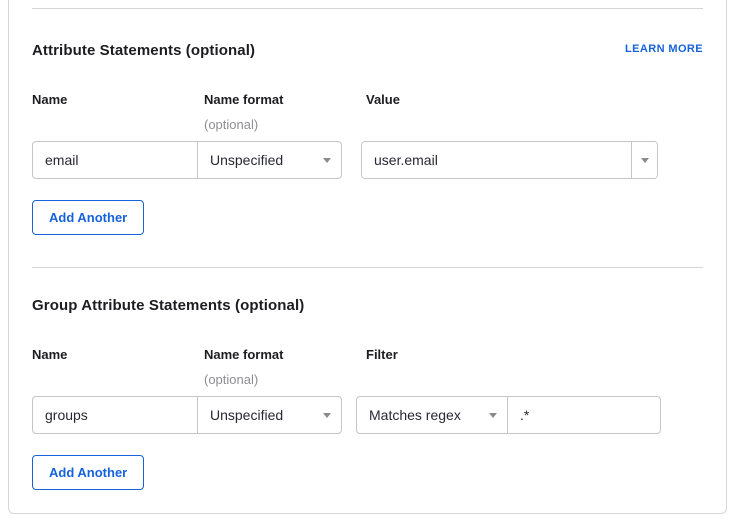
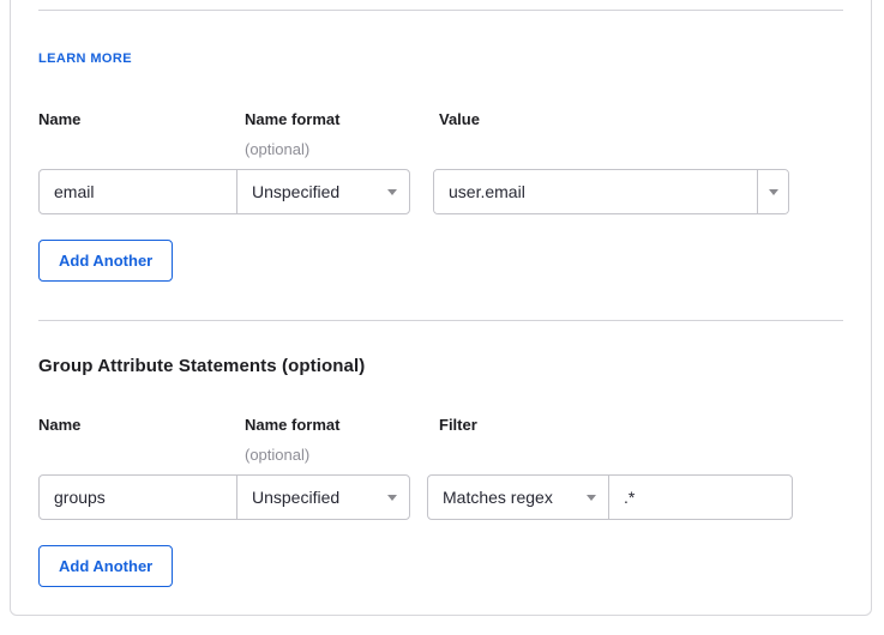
- Attribute Statements (optional)
  LEARN MORE
  Name
  Name format
  Value
  (optional)
  email
  Unspecified
  user.email
  Add Another
  Group Attribute Statements (optional)
  Name
  Name format
  Filter
  (optional)
  groups
  Unspecified
  Matches regex
  .*
  Add Another
